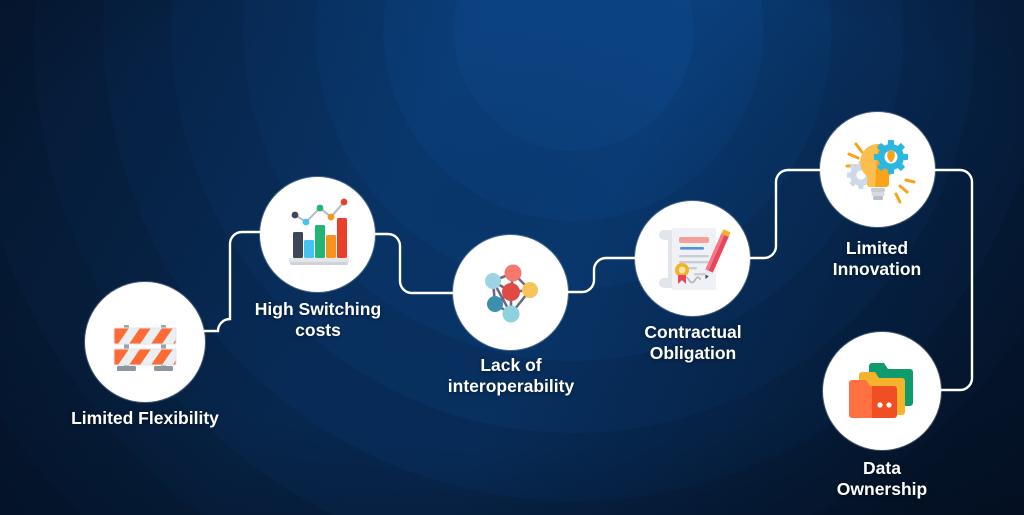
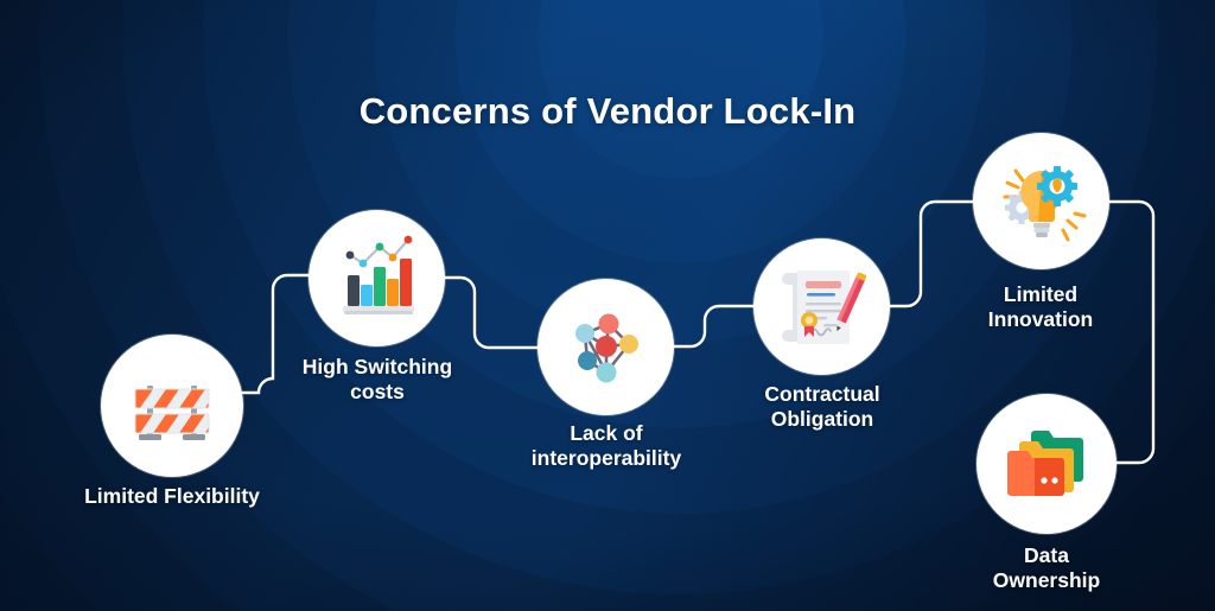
+ Concerns of Vendor Lock-In
  Limited Flexibility
  High Switching
  costs
  Lack of
  interoperability
  Contractual
  Obligation
  Limited
  Innovation
  Data
  Ownership
